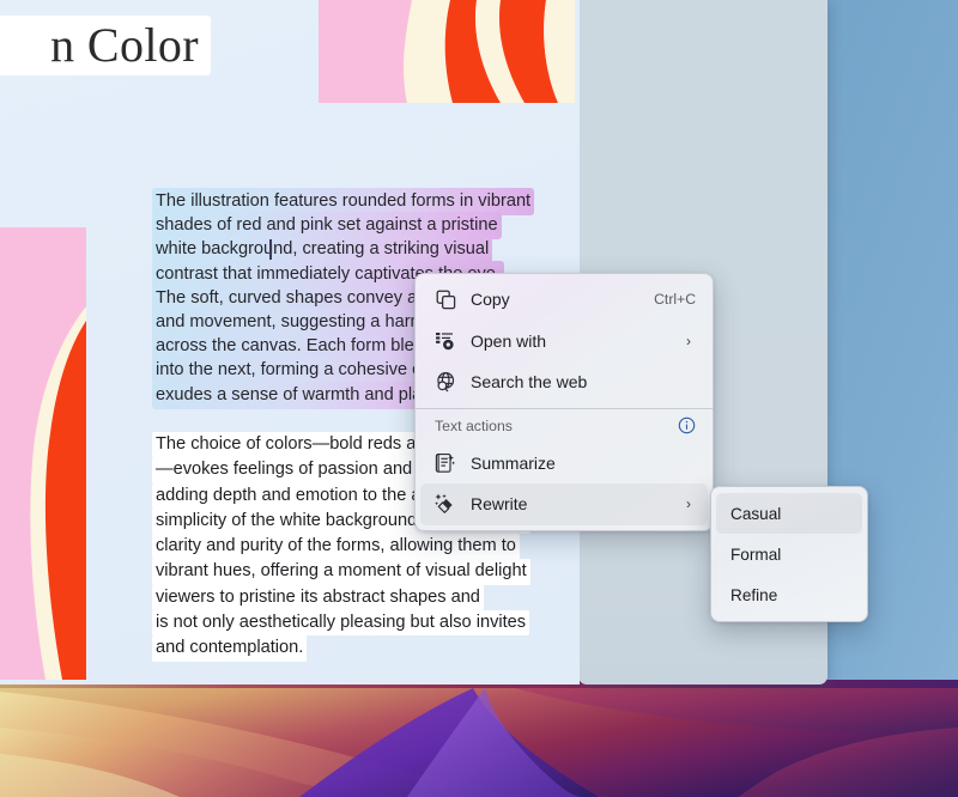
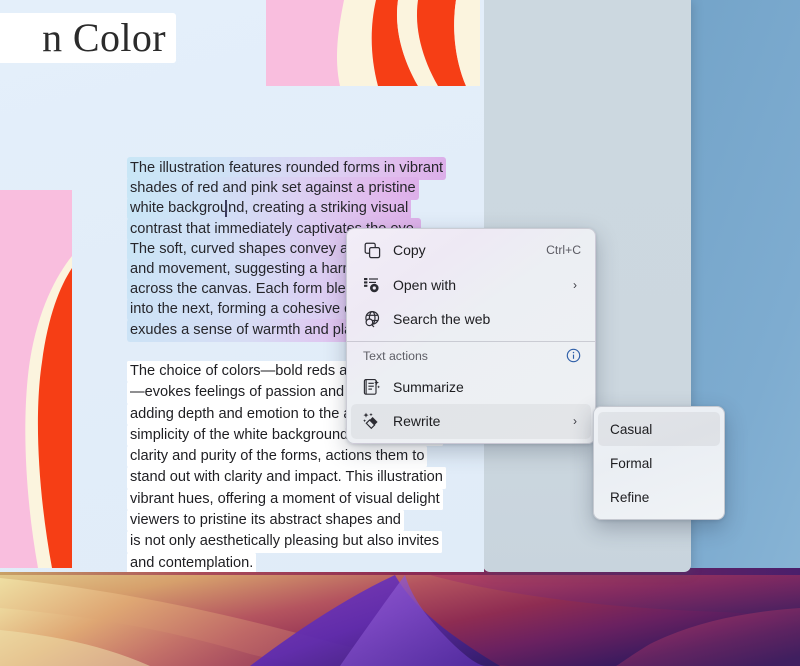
  n Color
  The illustration features rounded forms in vibrant
  shades of red and pink set against a pristine
  white backgrond, creating a striking visual
  contrast that immediately captivat
  The soft, curved shapes convey a
  exudes a sense of warmth and pl
  The choice of colors—bold reds a
  —evokes feelings of passion and
  adding depth and emotion to the
  simplicity of the white background
- clarity and purity of the forms, allowing them to
+ clarity and purity of the forms, actions them to
+ stand out with clarity and impact. This illustration
  vibrant hues, offering a moment of visual delight
  viewers to pristine its abstract shapes and
  is not only aesthetically pleasing but also invites
  and contemplation.
  Copy
  Ctrl+C
  Open with
  ›
  Search the web
  Text actions
  Summarize
  Rewrite
  ›
  Casual
  Formal
  Refine
